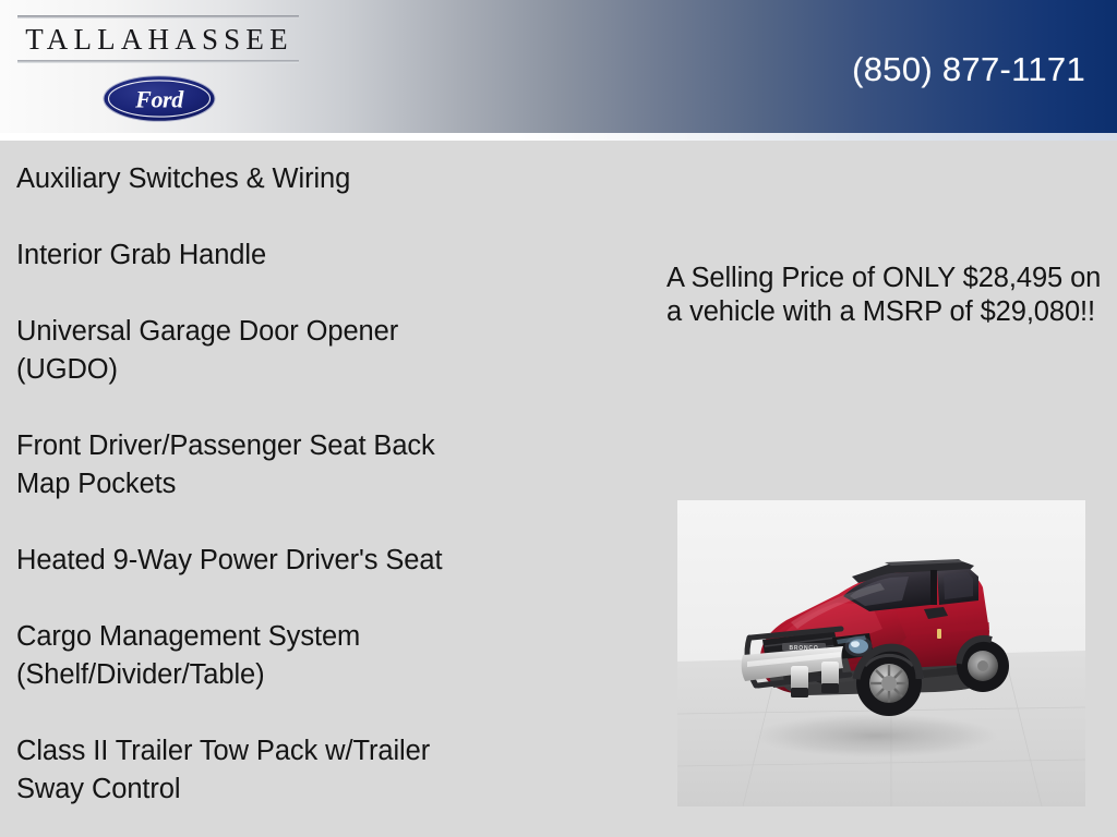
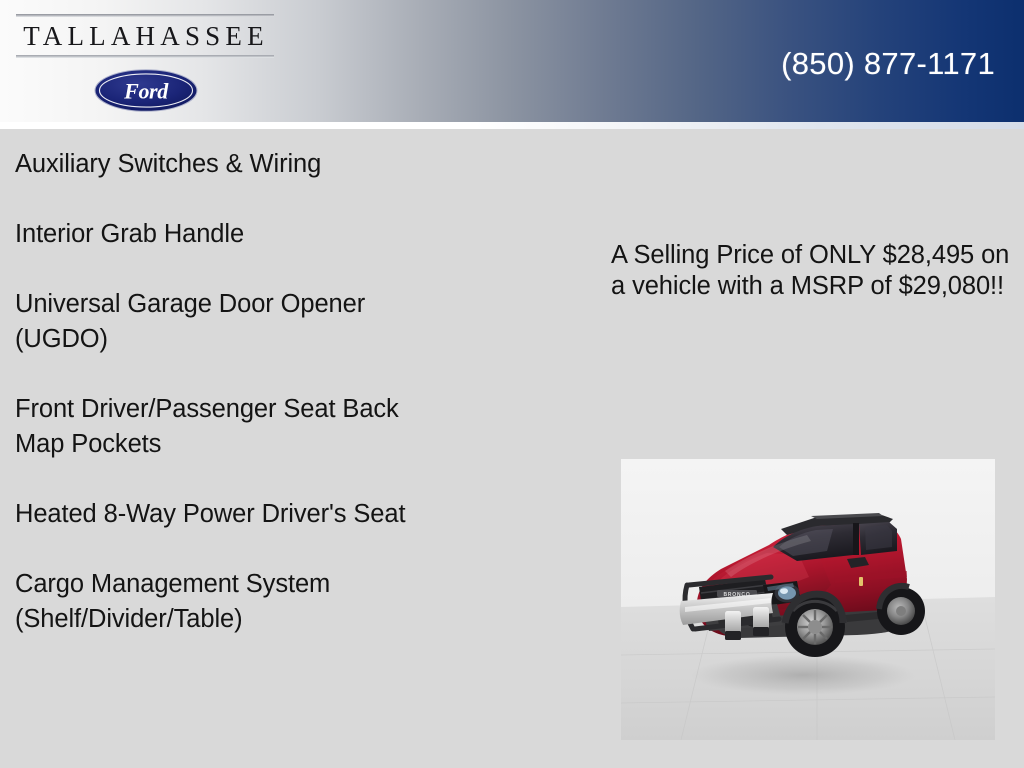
  TALLAHASSEE
  Ford
  (850) 877-1171
  Auxiliary Switches & Wiring
  Interior Grab Handle
  Universal Garage Door Opener
  (UGDO)
  Front Driver/Passenger Seat Back
  Map Pockets
- Heated 9-Way Power Driver's Seat
+ Heated 8-Way Power Driver's Seat
  Cargo Management System
  (Shelf/Divider/Table)
- Class II Trailer Tow Pack w/Trailer
- Sway Control
  A Selling Price of ONLY $28,495 on a vehicle with a MSRP of $29,080!!
